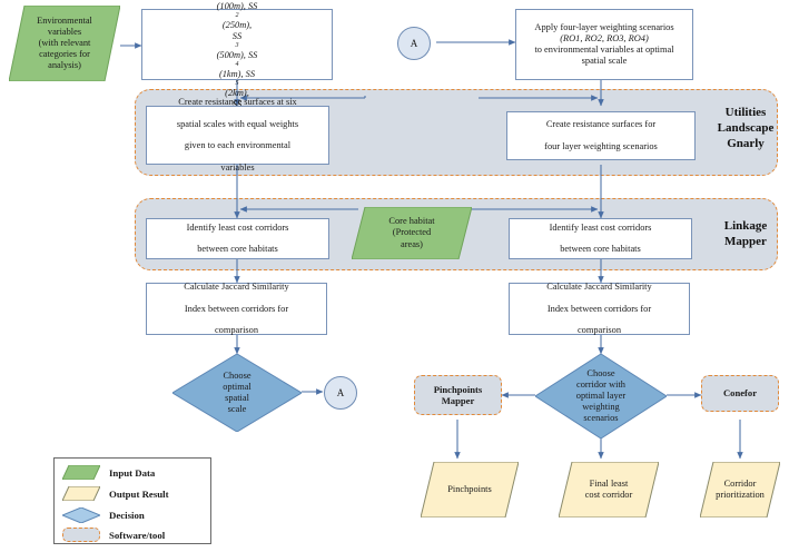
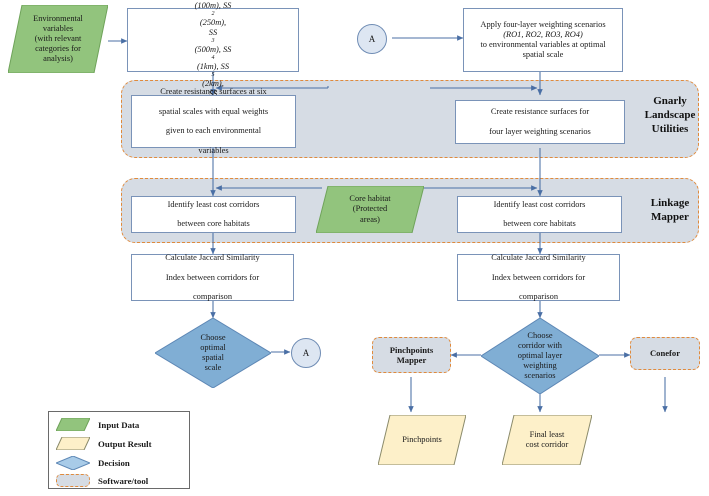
- Utilities
+ Gnarly
  Landscape
- Gnarly
+ Utilities
  Linkage
  Mapper
  Environmental
  variables
  (with relevant
  categories for
  analysis)
  Core habitat
  (Protected
  areas)
  (100m), SS
  (250m),
  SS
  (500m), SS
  (1km), SS
  (2km),
  SS
  Apply four-layer weighting scenarios
  (RO1, RO2, RO3, RO4)
  to environmental variables at optimal spatial scale
  Create resistance surfaces at six
  spatial scales with equal weights
  given to each environmental
  variables
  Create resistance surfaces for
  four layer weighting scenarios
  Identify least cost corridors
  between core habitats
  Identify least cost corridors
  between core habitats
  Calculate Jaccard Similarity
  Index between corridors for
  comparison
  Calculate Jaccard Similarity
  Index between corridors for
  comparison
  Choose
  optimal
  spatial
  scale
  Choose
  corridor with
  optimal layer
  weighting
  scenarios
  A
  A
  Pinchpoints
  Mapper
  Conefor
  Pinchpoints
  Final least
  cost corridor
- Corridor
- prioritization
  Input Data
  Output Result
  Decision
  Software/tool
